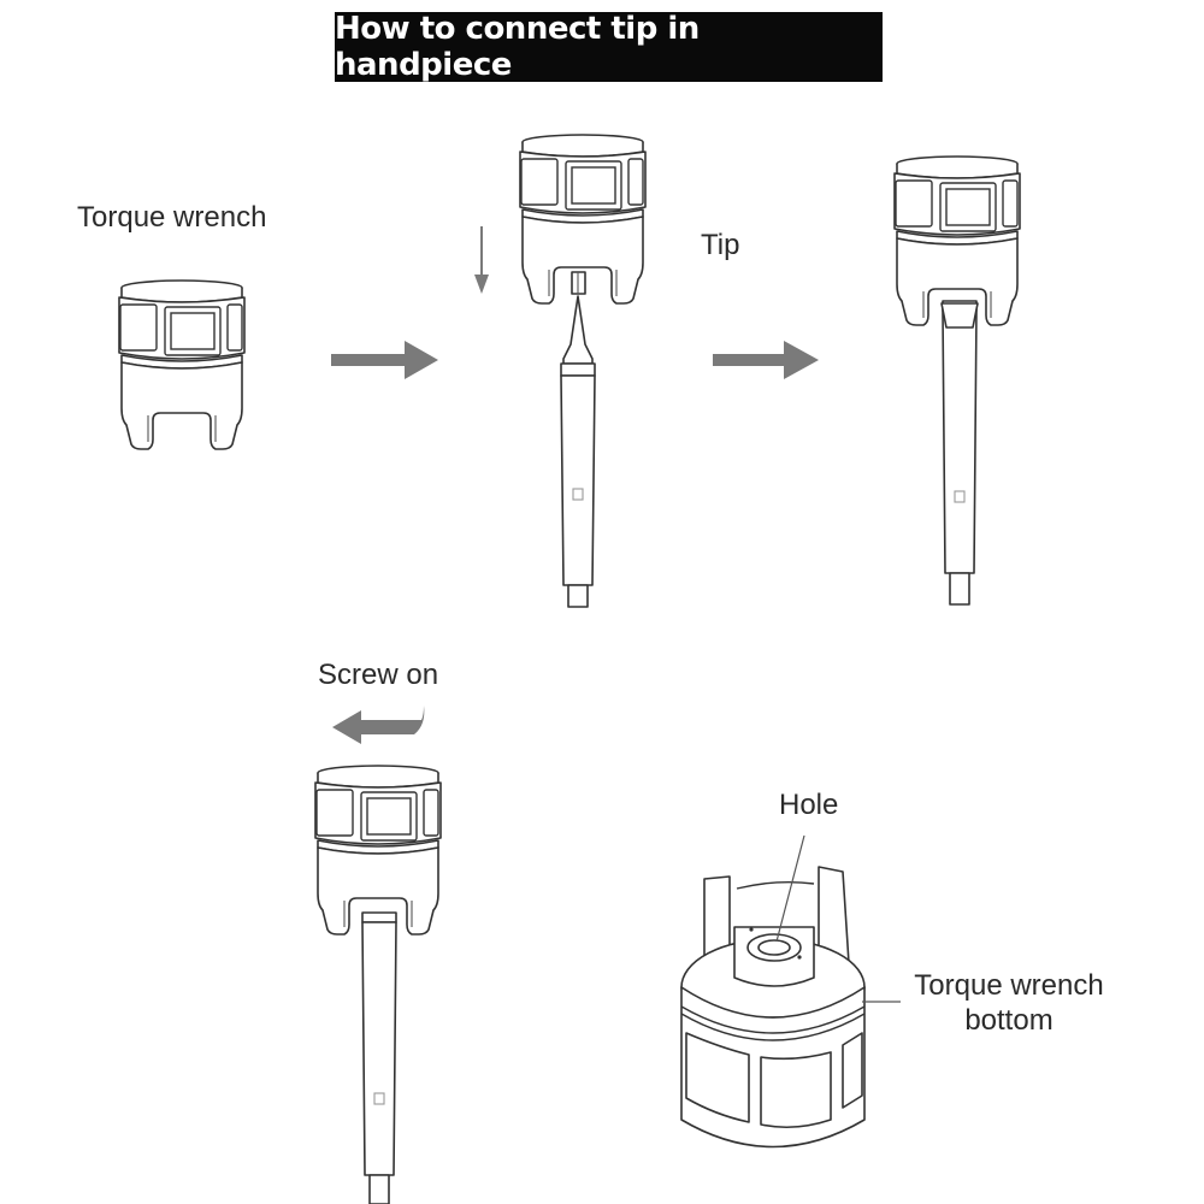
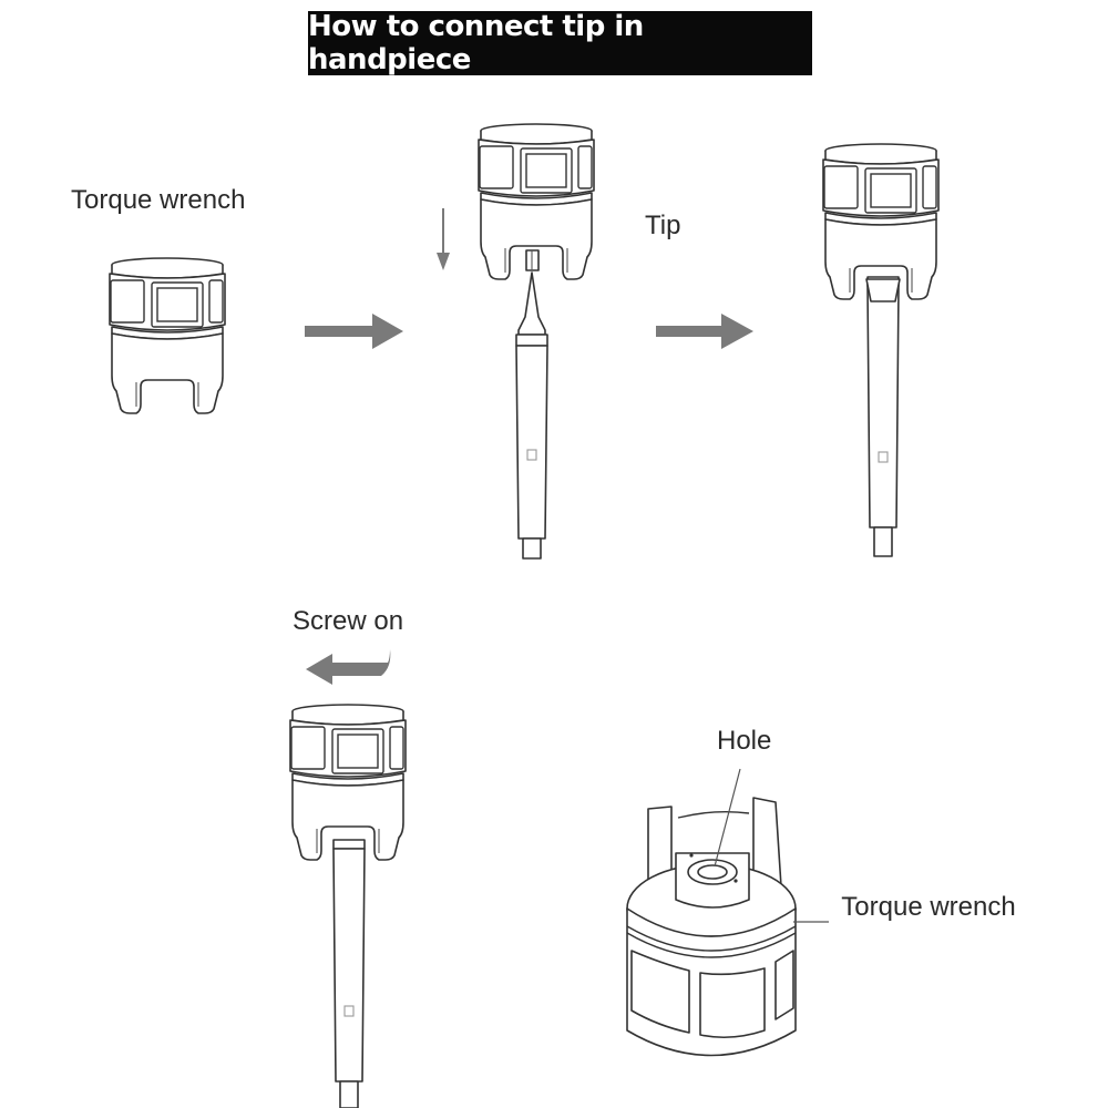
  How to connect tip in handpiece
  Torque wrench
  Tip
  Screw on
  Hole
  Torque wrench
- bottom
